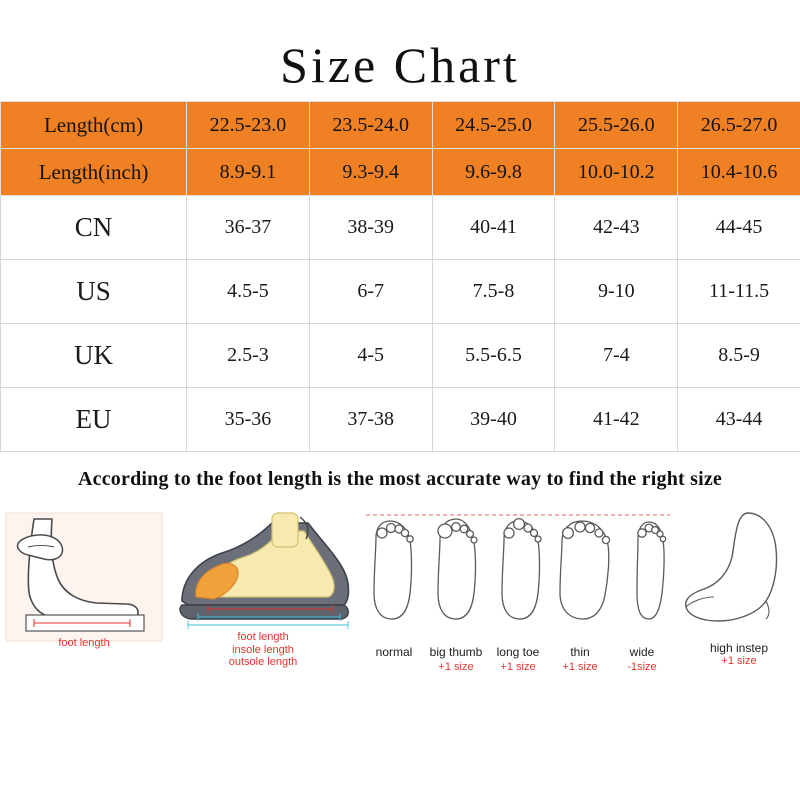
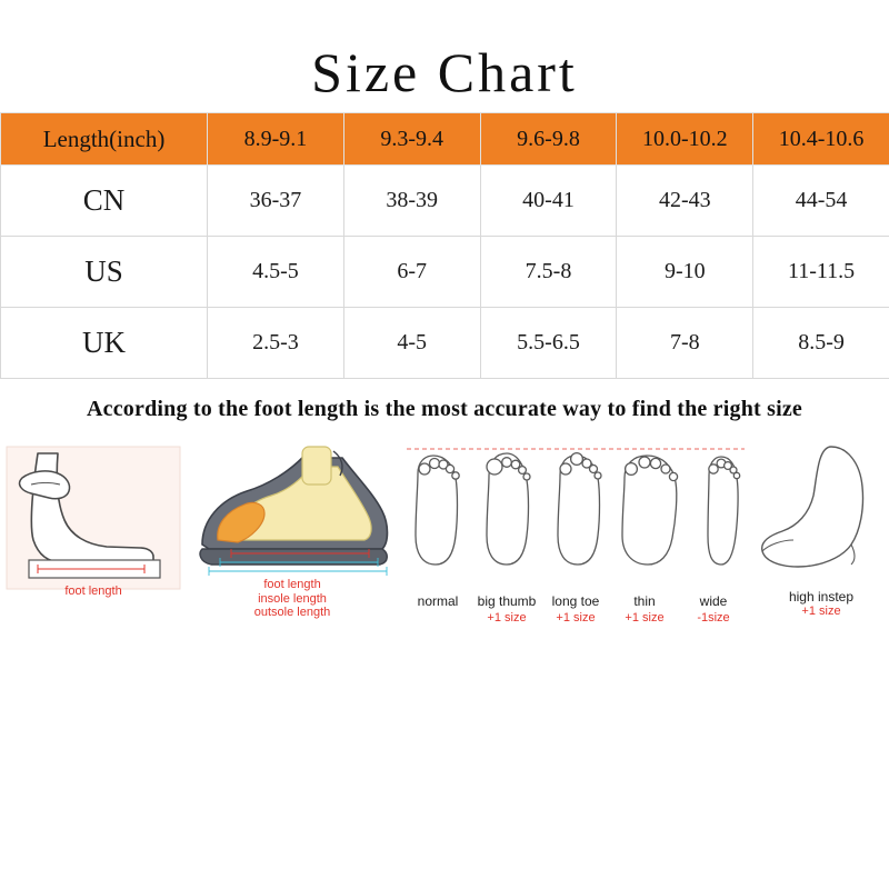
  Size Chart
- Length(cm)	22.5-23.0	23.5-24.0	24.5-25.0	25.5-26.0	26.5-27.0
  Length(inch)	8.9-9.1	9.3-9.4	9.6-9.8	10.0-10.2	10.4-10.6
- CN	36-37	38-39	40-41	42-43	44-45
+ CN	36-37	38-39	40-41	42-43	44-54
  US	4.5-5	6-7	7.5-8	9-10	11-11.5
- UK	2.5-3	4-5	5.5-6.5	7-4	8.5-9
+ UK	2.5-3	4-5	5.5-6.5	7-8	8.5-9
- EU	35-36	37-38	39-40	41-42	43-44
  According to the foot length is the most accurate way to find the right size
  foot length
  foot length
  insole length
  outsole length
  normal
  big thumb
  +1 size
  long toe
  +1 size
  thin
  +1 size
  wide
  -1size
  high instep
  +1 size
